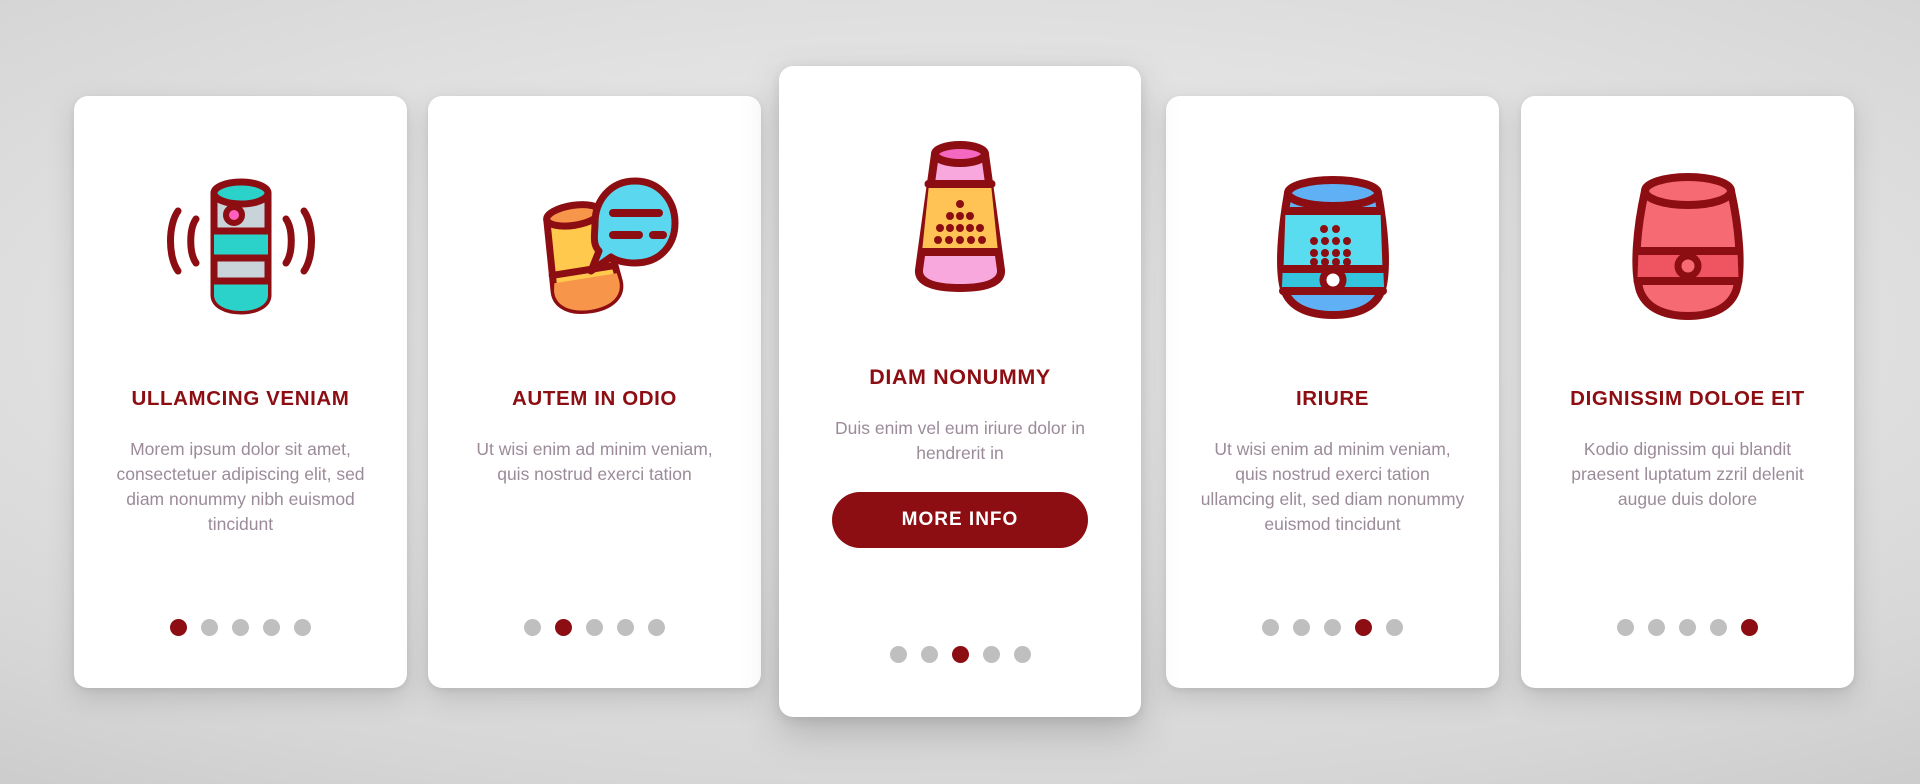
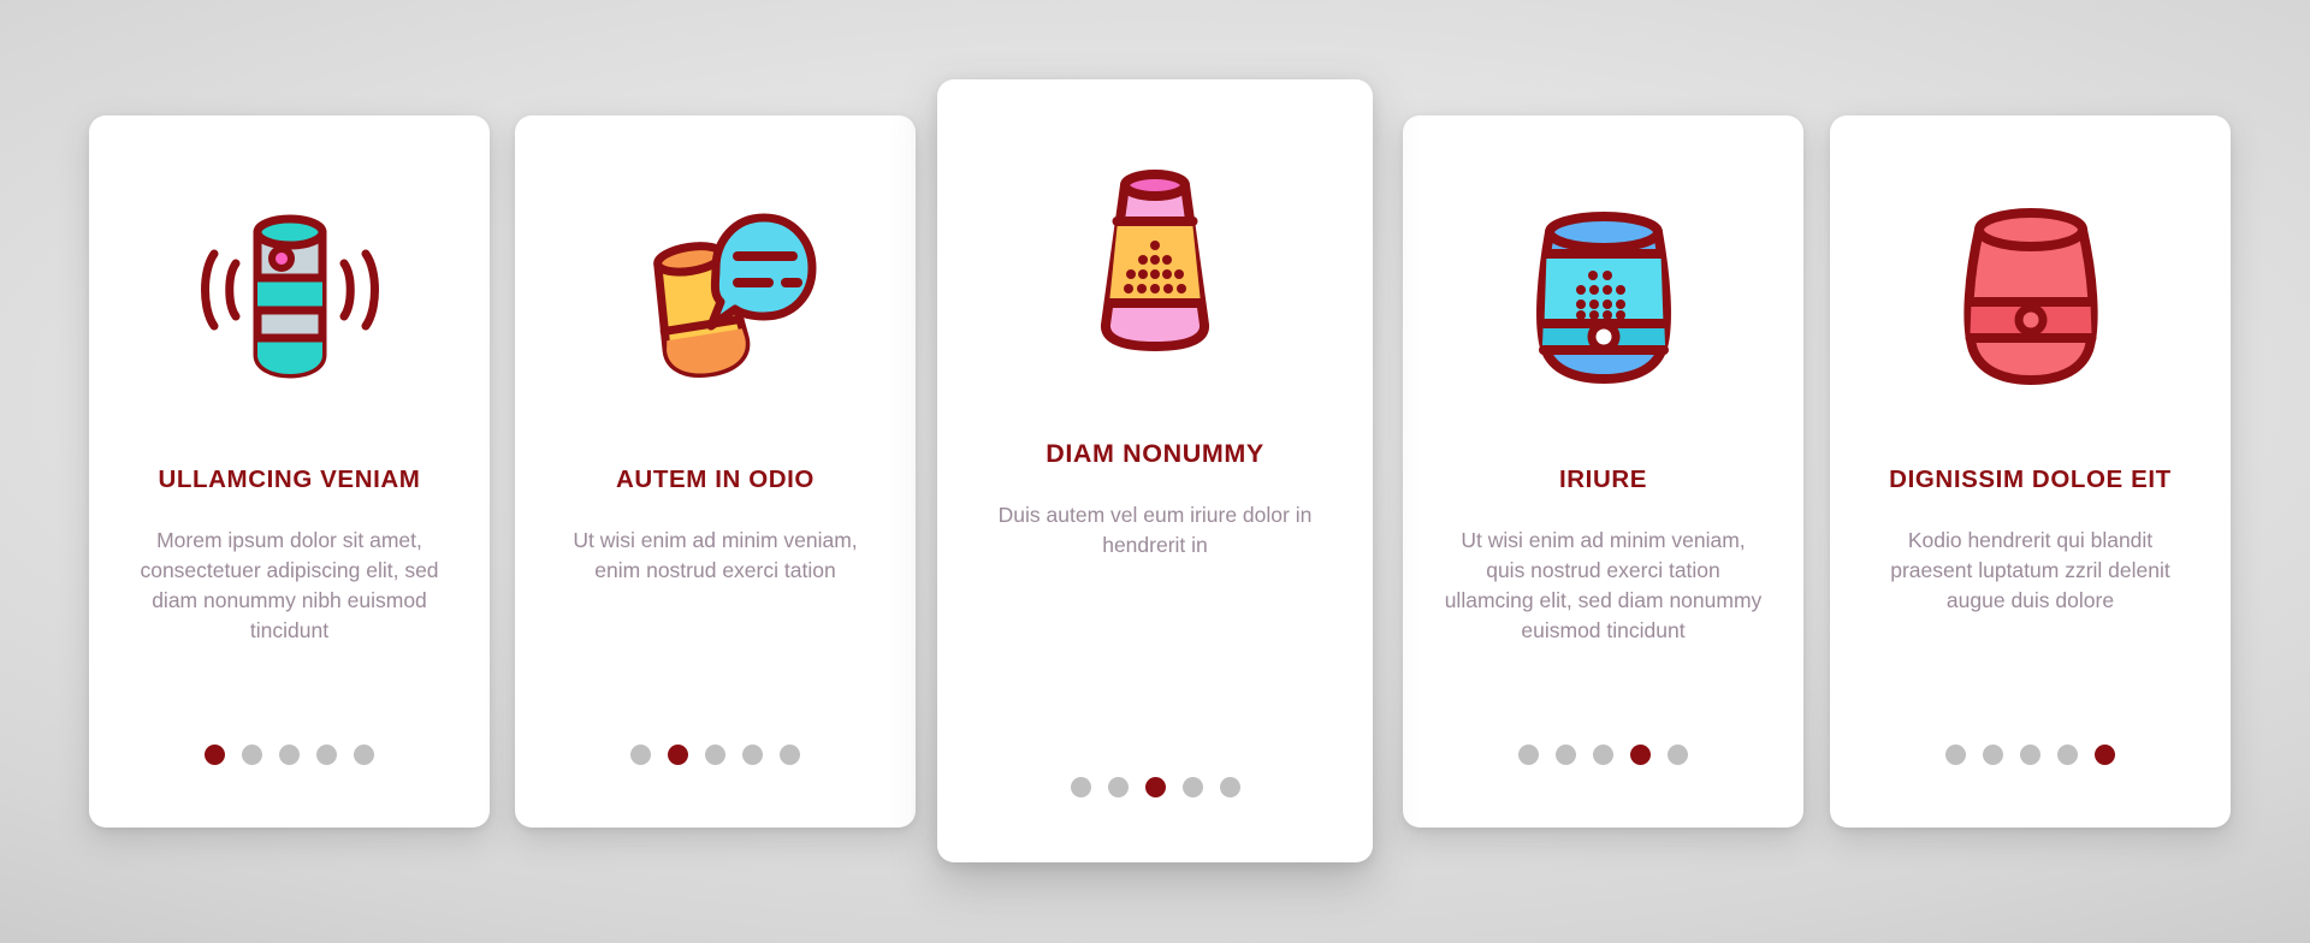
  ULLAMCING VENIAM
  Morem ipsum dolor sit amet, consectetuer adipiscing elit, sed diam nonummy nibh euismod tincidunt
  AUTEM IN ODIO
- Ut wisi enim ad minim veniam, quis nostrud exerci tation
+ Ut wisi enim ad minim veniam, enim nostrud exerci tation
  DIAM NONUMMY
- Duis enim vel eum iriure dolor in hendrerit in
+ Duis autem vel eum iriure dolor in hendrerit in
- MORE INFO
  IRIURE
  Ut wisi enim ad minim veniam, quis nostrud exerci tation ullamcing elit, sed diam nonummy euismod tincidunt
  DIGNISSIM DOLOE EIT
- Kodio dignissim qui blandit praesent luptatum zzril delenit augue duis dolore
+ Kodio hendrerit qui blandit praesent luptatum zzril delenit augue duis dolore
